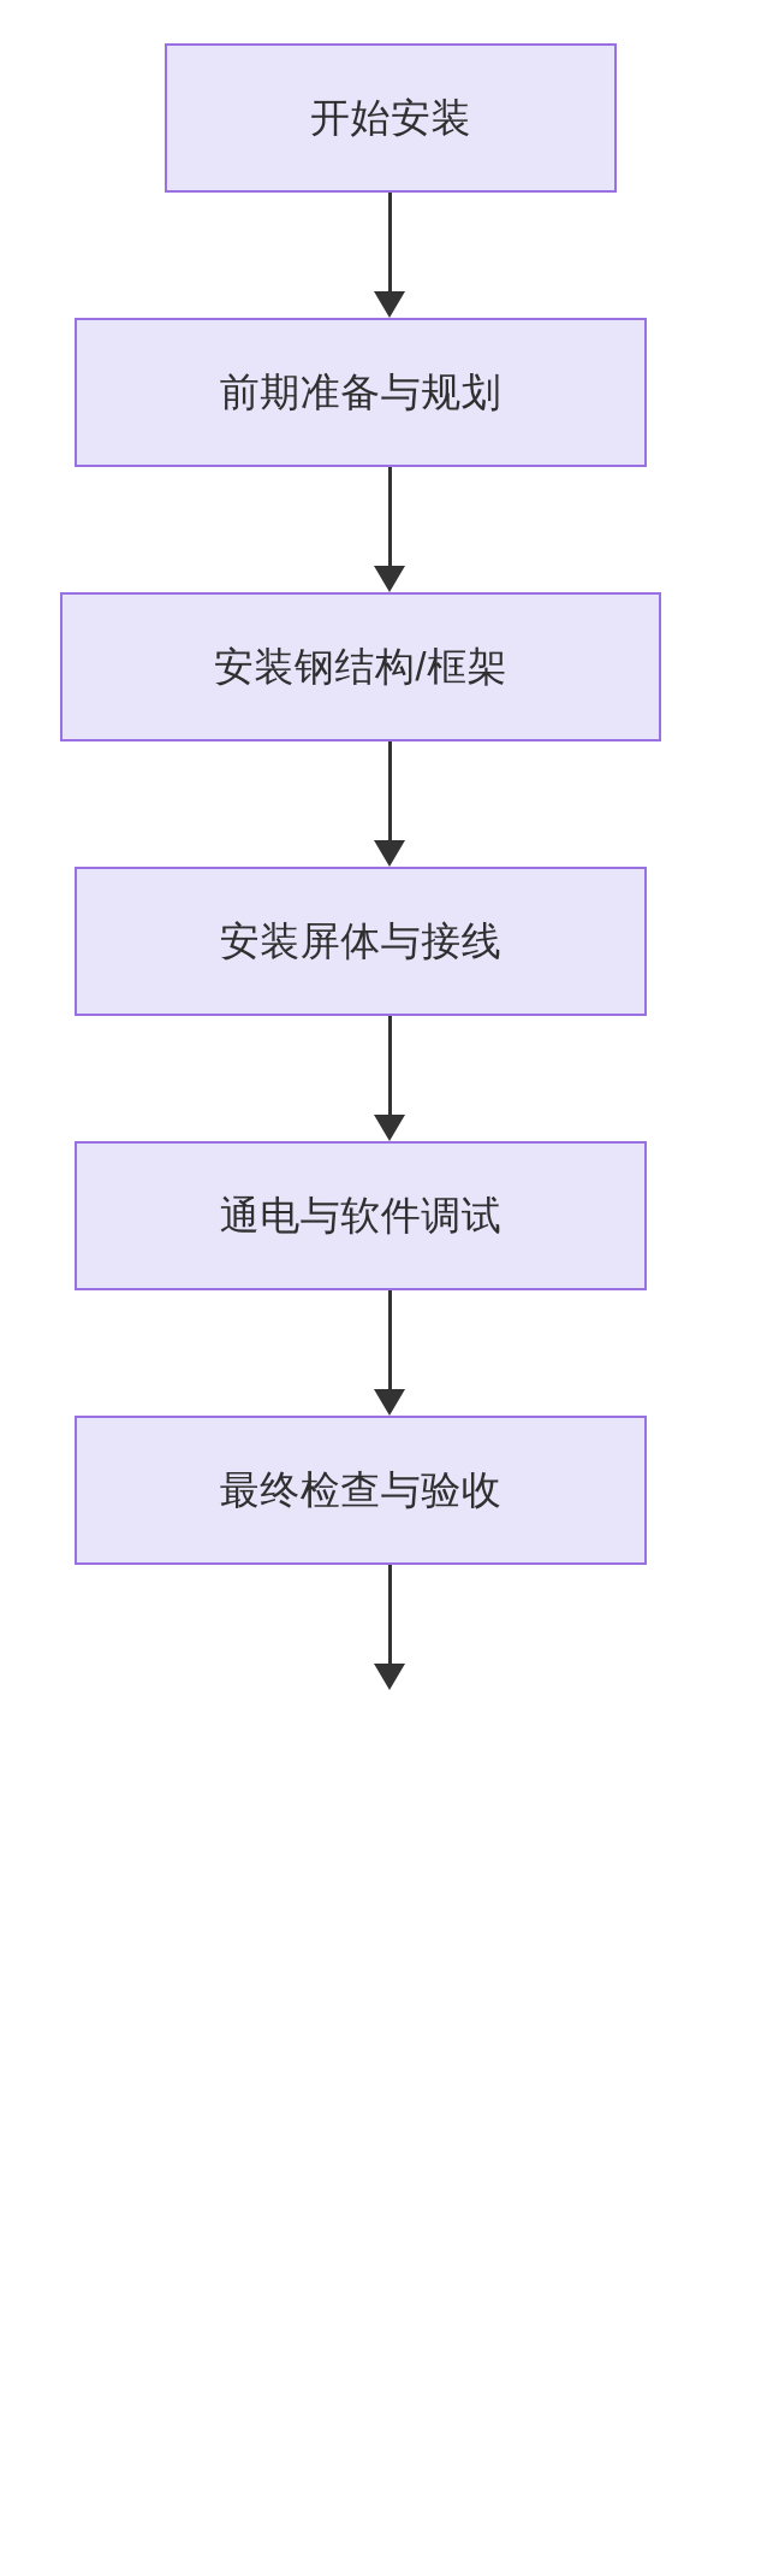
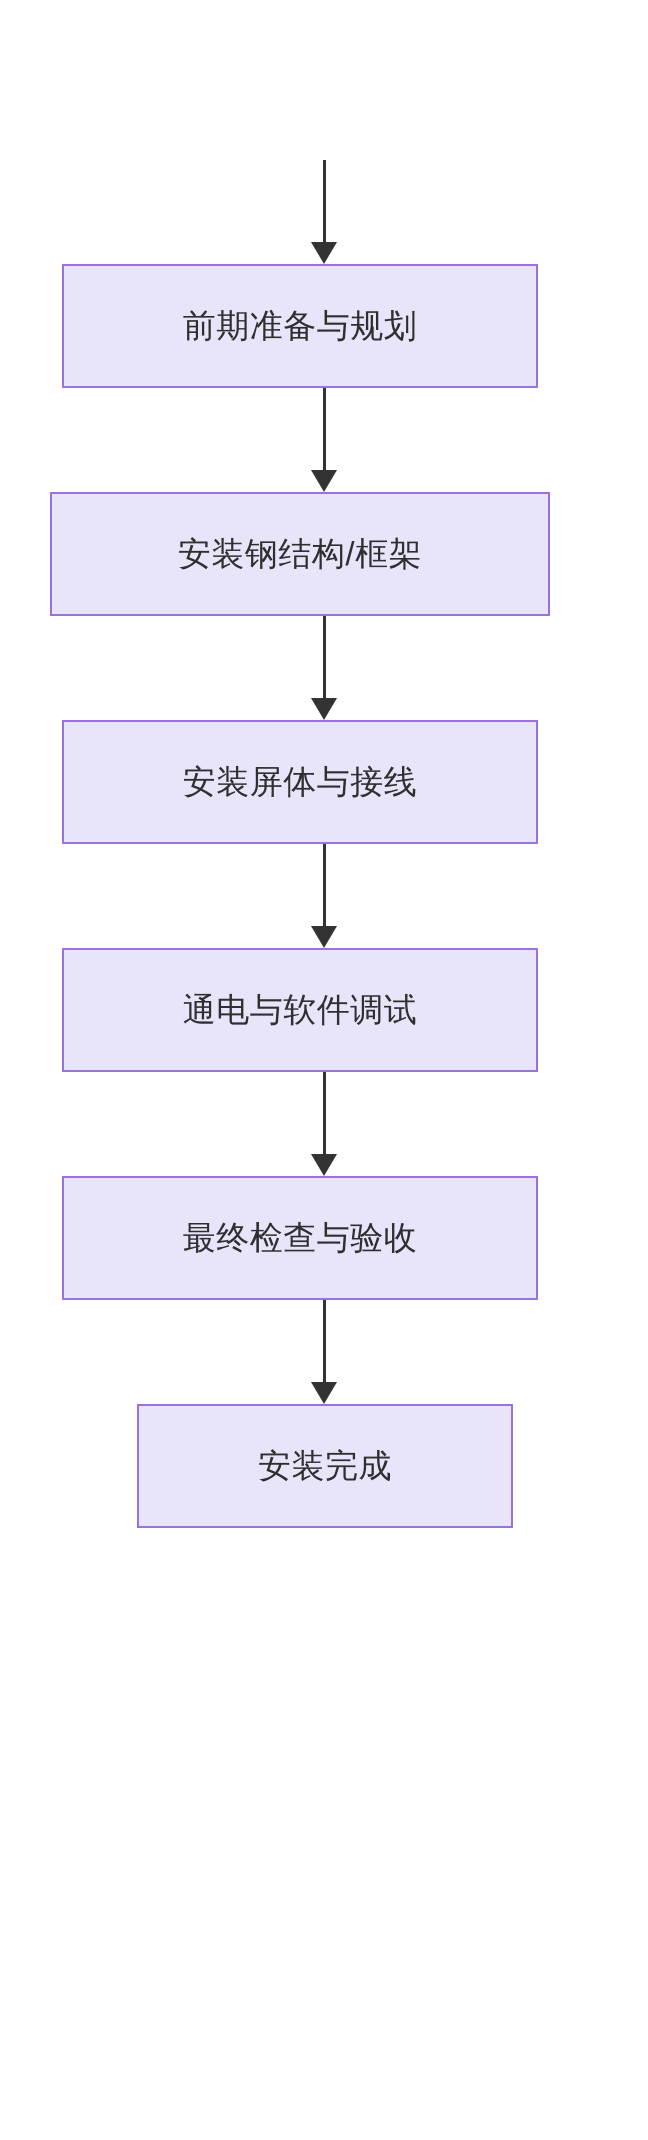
- 开始安装
  前期准备与规划
  安装钢结构/框架
  安装屏体与接线
  通电与软件调试
  最终检查与验收
+ 安装完成
